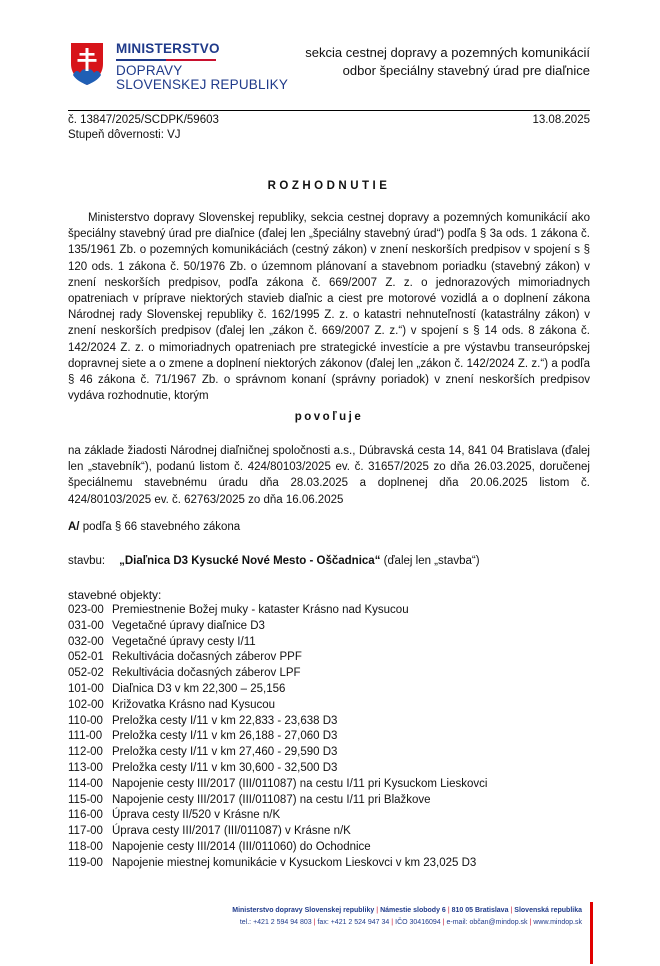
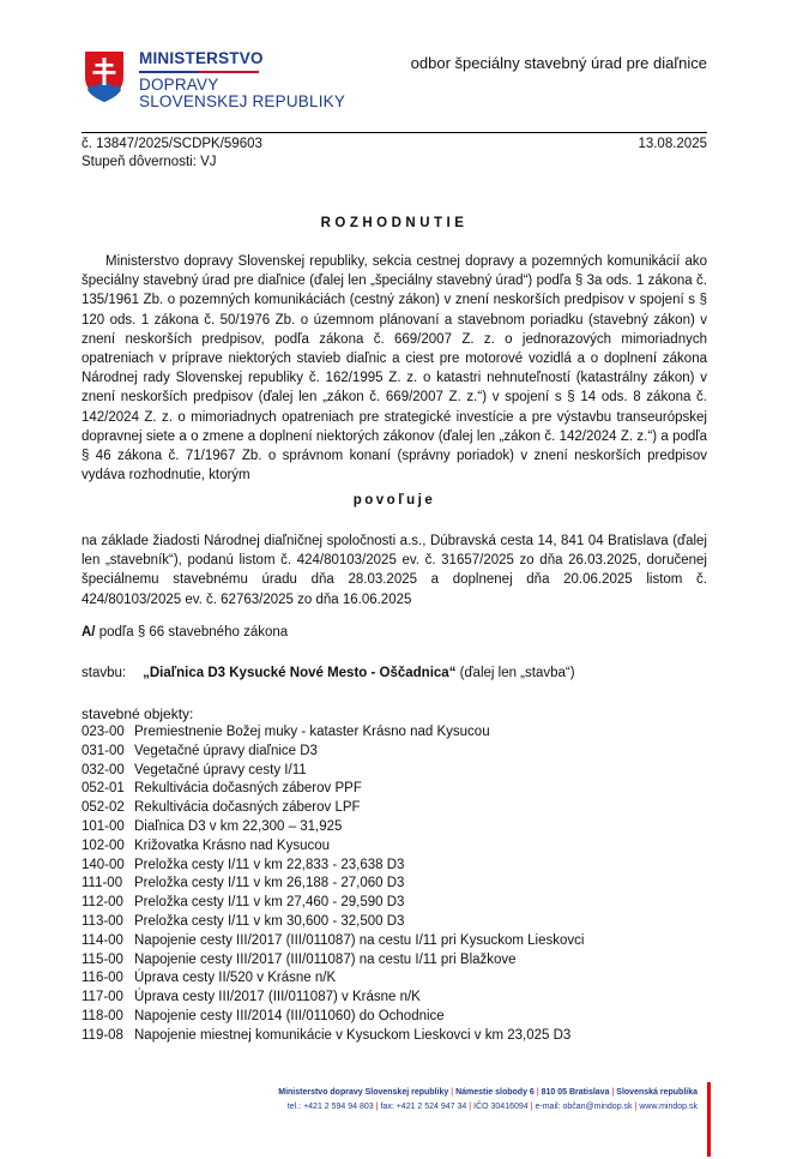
  MINISTERSTVO
  DOPRAVY
  SLOVENSKEJ REPUBLIKY
- sekcia cestnej dopravy a pozemných komunikácií
  odbor špeciálny stavebný úrad pre diaľnice
  č. 13847/2025/SCDPK/59603
  13.08.2025
  Stupeň dôvernosti: VJ
  ROZHODNUTIE
  Ministerstvo dopravy Slovenskej republiky, sekcia cestnej dopravy a pozemných komunikácií ako špeciálny stavebný úrad pre diaľnice (ďalej len „špeciálny stavebný úrad“) podľa § 3a ods. 1 zákona č. 135/1961 Zb. o pozemných komunikáciách (cestný zákon) v znení neskorších predpisov v spojení s § 120 ods. 1 zákona č. 50/1976 Zb. o územnom plánovaní a stavebnom poriadku (stavebný zákon) v znení neskorších predpisov, podľa zákona č. 669/2007 Z. z. o jednorazových mimoriadnych opatreniach v príprave niektorých stavieb diaľnic a ciest pre motorové vozidlá a o doplnení zákona Národnej rady Slovenskej republiky č. 162/1995 Z. z. o katastri nehnuteľností (katastrálny zákon) v znení neskorších predpisov (ďalej len „zákon č. 669/2007 Z. z.“) v spojení s § 14 ods. 8 zákona č. 142/2024 Z. z. o mimoriadnych opatreniach pre strategické investície a pre výstavbu transeurópskej dopravnej siete a o zmene a doplnení niektorých zákonov (ďalej len „zákon č. 142/2024 Z. z.“) a podľa § 46 zákona č. 71/1967 Zb. o správnom konaní (správny poriadok) v znení neskorších predpisov vydáva rozhodnutie, ktorým
  povoľuje
  na základe žiadosti Národnej diaľničnej spoločnosti a.s., Dúbravská cesta 14, 841 04 Bratislava (ďalej len „stavebník“), podanú listom č. 424/80103/2025 ev. č. 31657/2025 zo dňa 26.03.2025, doručenej špeciálnemu stavebnému úradu dňa 28.03.2025 a doplnenej dňa 20.06.2025 listom č. 424/80103/2025 ev. č. 62763/2025 zo dňa 16.06.2025
  A/ podľa § 66 stavebného zákona
  stavbu: „Diaľnica D3 Kysucké Nové Mesto - Oščadnica“ (ďalej len „stavba“)
  stavebné objekty:
  023-00 Premiestnenie Božej muky - kataster Krásno nad Kysucou
  031-00 Vegetačné úpravy diaľnice D3
  032-00 Vegetačné úpravy cesty I/11
  052-01 Rekultivácia dočasných záberov PPF
  052-02 Rekultivácia dočasných záberov LPF
- 101-00 Diaľnica D3 v km 22,300 – 25,156
+ 101-00 Diaľnica D3 v km 22,300 – 31,925
  102-00 Križovatka Krásno nad Kysucou
- 110-00 Preložka cesty I/11 v km 22,833 - 23,638 D3
+ 140-00 Preložka cesty I/11 v km 22,833 - 23,638 D3
  111-00 Preložka cesty I/11 v km 26,188 - 27,060 D3
  112-00 Preložka cesty I/11 v km 27,460 - 29,590 D3
  113-00 Preložka cesty I/11 v km 30,600 - 32,500 D3
  114-00 Napojenie cesty III/2017 (III/011087) na cestu I/11 pri Kysuckom Lieskovci
  115-00 Napojenie cesty III/2017 (III/011087) na cestu I/11 pri Blažkove
  116-00 Úprava cesty II/520 v Krásne n/K
  117-00 Úprava cesty III/2017 (III/011087) v Krásne n/K
  118-00 Napojenie cesty III/2014 (III/011060) do Ochodnice
- 119-00 Napojenie miestnej komunikácie v Kysuckom Lieskovci v km 23,025 D3
+ 119-08 Napojenie miestnej komunikácie v Kysuckom Lieskovci v km 23,025 D3
